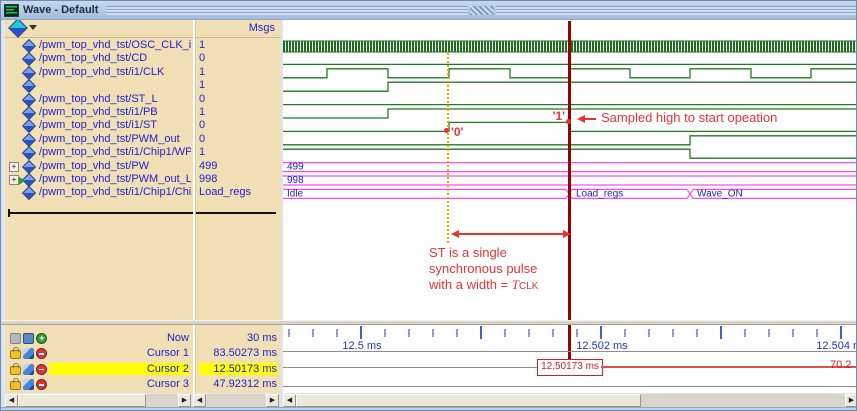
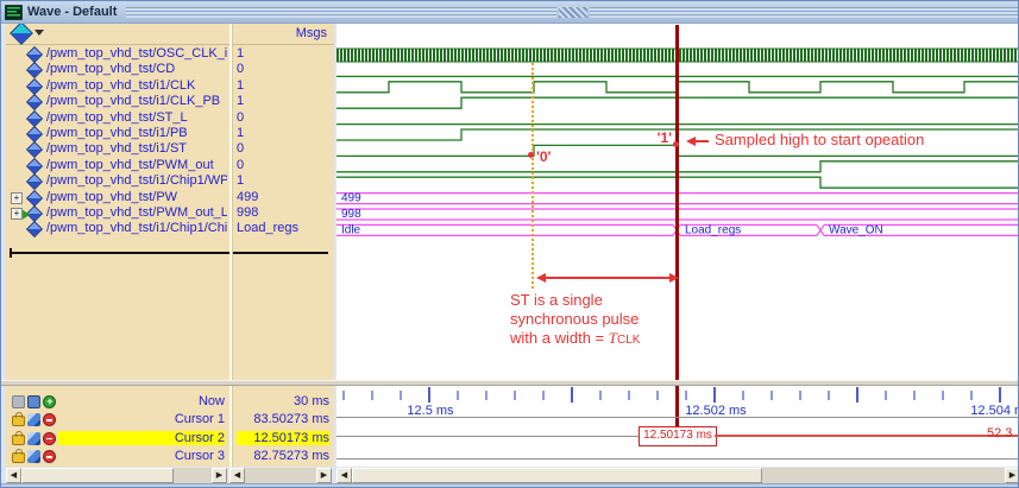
  Wave - Default
  Msgs
  /pwm_top_vhd_tst/OSC_CLK_i
  1
  /pwm_top_vhd_tst/CD
  0
  /pwm_top_vhd_tst/i1/CLK
  1
+ /pwm_top_vhd_tst/i1/CLK_PB
  1
  /pwm_top_vhd_tst/ST_L
  0
  /pwm_top_vhd_tst/i1/PB
  1
  /pwm_top_vhd_tst/i1/ST
  0
  /pwm_top_vhd_tst/PWM_out
  0
  /pwm_top_vhd_tst/i1/Chip1/WP
  1
  +
  /pwm_top_vhd_tst/PW
  499
  +
  /pwm_top_vhd_tst/PWM_out_L
  998
  /pwm_top_vhd_tst/i1/Chip1/Chi
  Load_regs
  Now
  30 ms
  Cursor 1
  83.50273 ms
  Cursor 2
  12.50173 ms
  Cursor 3
- 47.92312 ms
+ 82.75273 ms
  499
  998
  Idle
  Load_regs
  Wave_ON
  '0'
  '1'
  Sampled high to start opeation
  ST is a single
  synchronous pulse
  with a width = TCLK
  12.5 ms
  12.502 ms
  12.504
  12.50173 ms
- 70.2
+ 52.3
